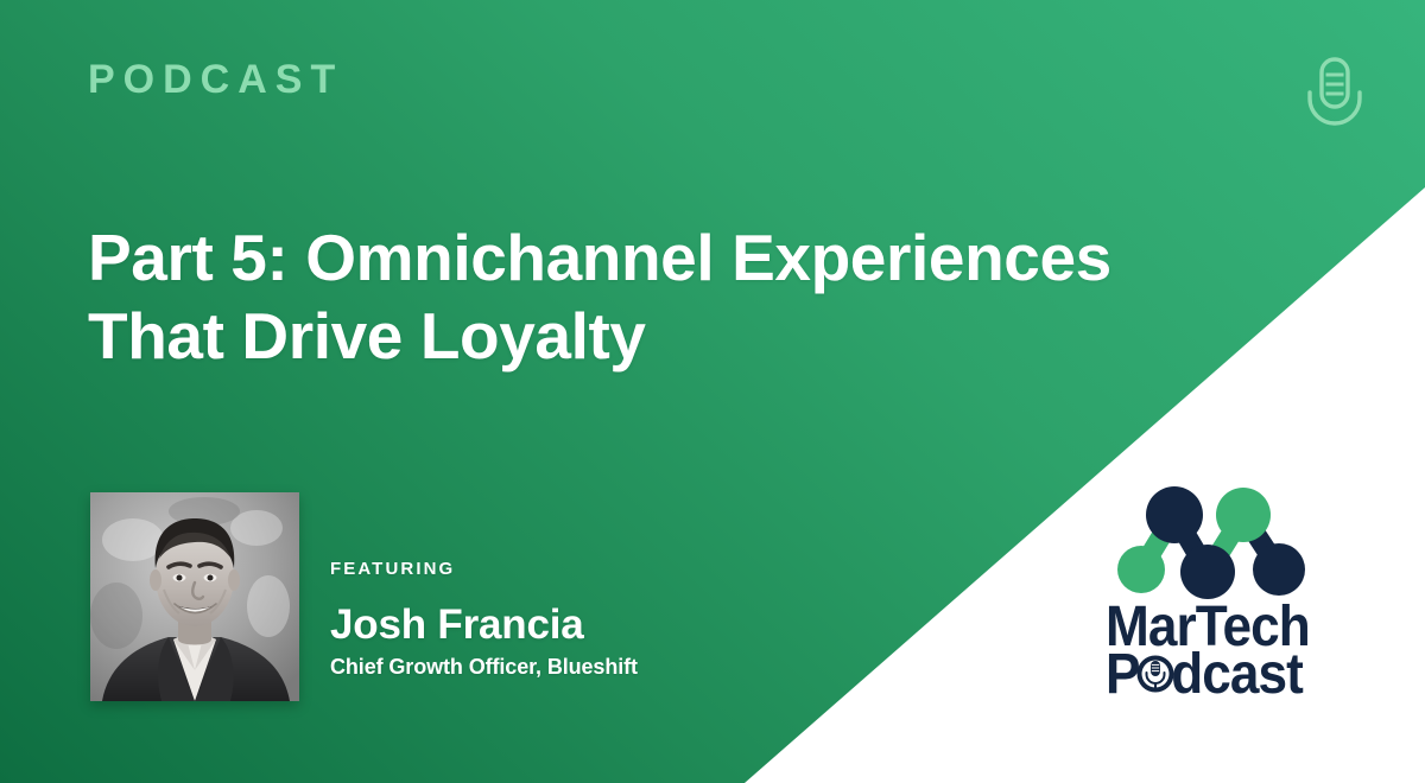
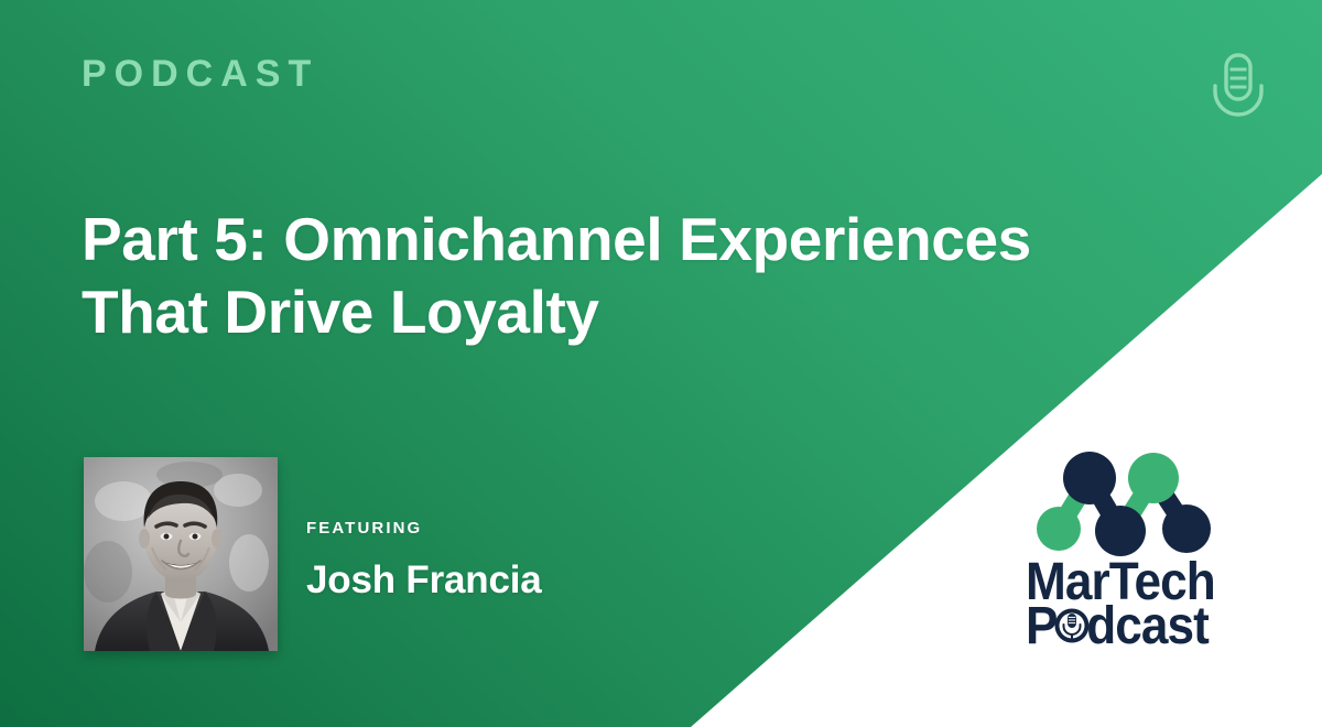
  PODCAST
  Part 5: Omnichannel Experiences
  That Drive Loyalty
  FEATURING
  Josh Francia
- Chief Growth Officer, Blueshift
  MarTech
  P
  dcast
